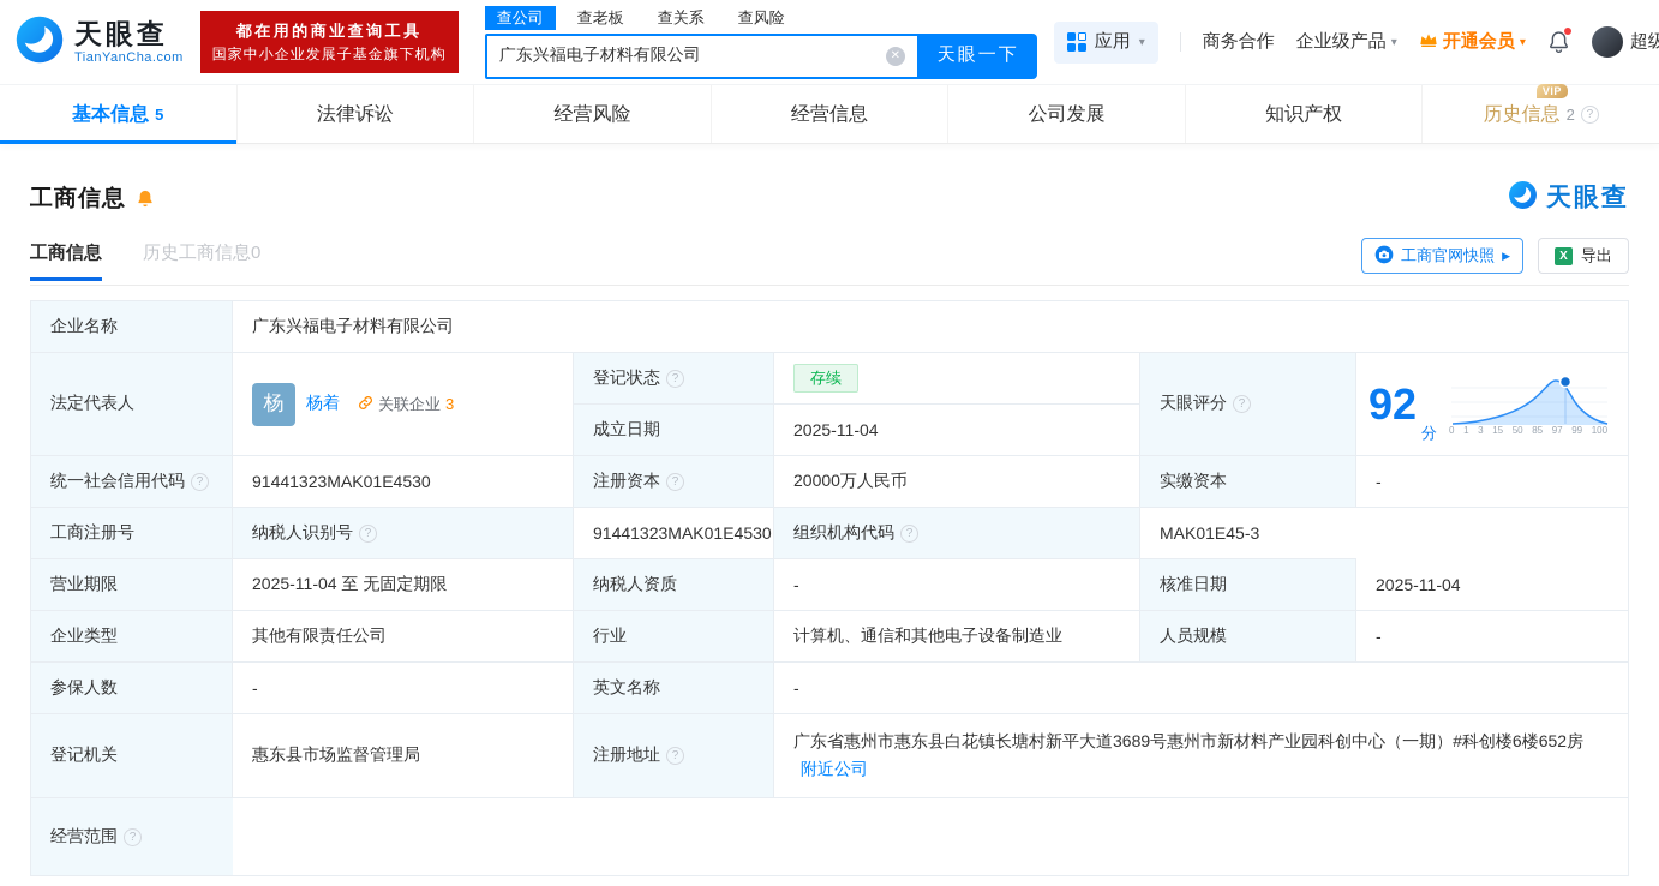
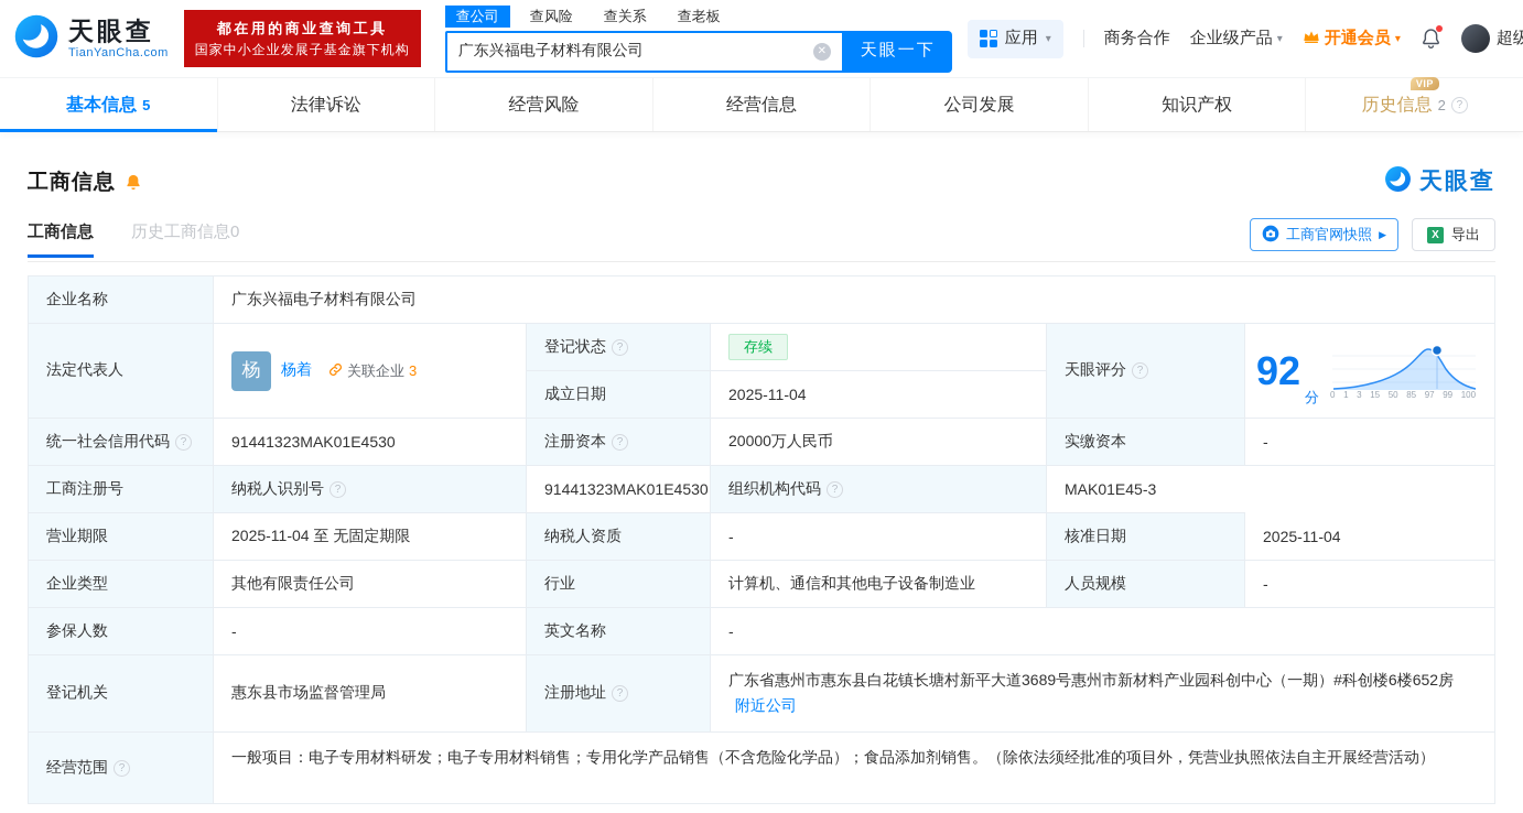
  天眼查
  TianYanCha.com
  都在用的商业查询工具
  国家中小企业发展子基金旗下机构
  查公司
- 查老板
+ 查风险
  查关系
- 查风险
+ 查老板
  广东兴福电子材料有限公司
  ✕
  天眼一下
  应用
  ▾
  商务合作
  企业级产品
  ▾
  开通会员
  ▾
  基本信息
  5
  法律诉讼
  经营风险
  经营信息
  公司发展
  知识产权
  VIP
  历史信息
  2
  ?
  工商信息
  天眼查
  工商信息
  历史工商信息0
  工商官网快照
  ▶
  X
  导出
  企业名称
  广东兴福电子材料有限公司
  法定代表人
  杨
  杨着
  关联企业
  3
  登记状态
  ?
  存续
  成立日期
  2025-11-04
  天眼评分
  ?
  92
  分
  0
  1
  3
  15
  50
  85
  97
  99
  100
  统一社会信用代码
  ?
  91441323MAK01E4530
  注册资本
  ?
  20000万人民币
  实缴资本
  -
  工商注册号
  纳税人识别号
  ?
  91441323MAK01E4530
  组织机构代码
  ?
  MAK01E45-3
  营业期限
  2025-11-04 至 无固定期限
  纳税人资质
  -
  核准日期
  2025-11-04
  企业类型
  其他有限责任公司
  行业
  计算机、通信和其他电子设备制造业
  人员规模
  -
  参保人数
  -
  英文名称
  -
  登记机关
  惠东县市场监督管理局
  注册地址
  ?
  广东省惠州市惠东县白花镇长塘村新平大道3689号惠州市新材料产业园科创中心（一期）#科创楼6楼652房 附近公司
  经营范围
  ?
+ 一般项目：电子专用材料研发；电子专用材料销售；专用化学产品销售（不含危险化学品）；食品添加剂销售。（除依法须经批准的项目外，凭营业执照依法自主开展经营活动）
